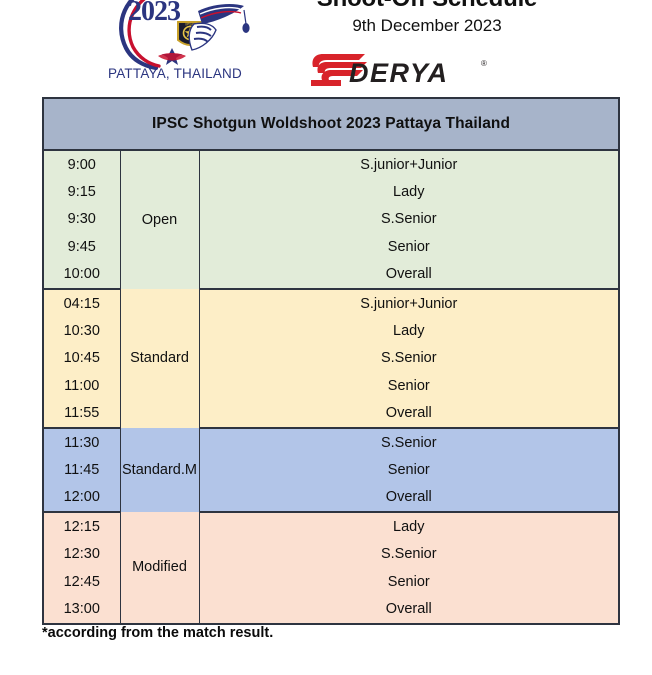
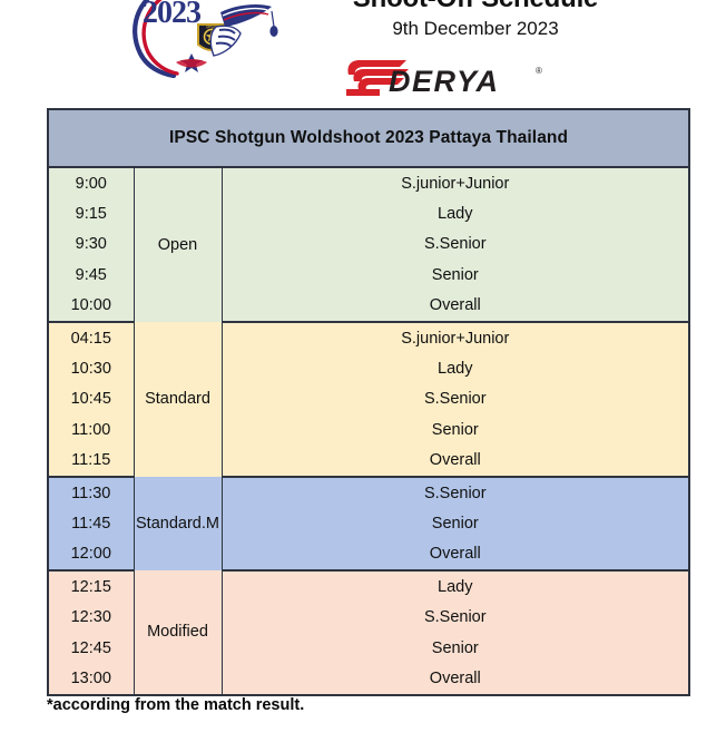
  2023
- PATTAYA, THAILAND
  9th December 2023
  DERYA
  ®
  IPSC Shotgun Woldshoot 2023 Pattaya Thailand
  9:00	Open	S.junior+Junior
  9:15	Lady
  9:30	S.Senior
  9:45	Senior
  10:00	Overall
  04:15	Standard	S.junior+Junior
  10:30	Lady
  10:45	S.Senior
  11:00	Senior
- 11:55	Overall
+ 11:15	Overall
  11:30	Standard.M	S.Senior
  11:45	Senior
  12:00	Overall
  12:15	Modified	Lady
  12:30	S.Senior
  12:45	Senior
  13:00	Overall
  *according from the match result.
